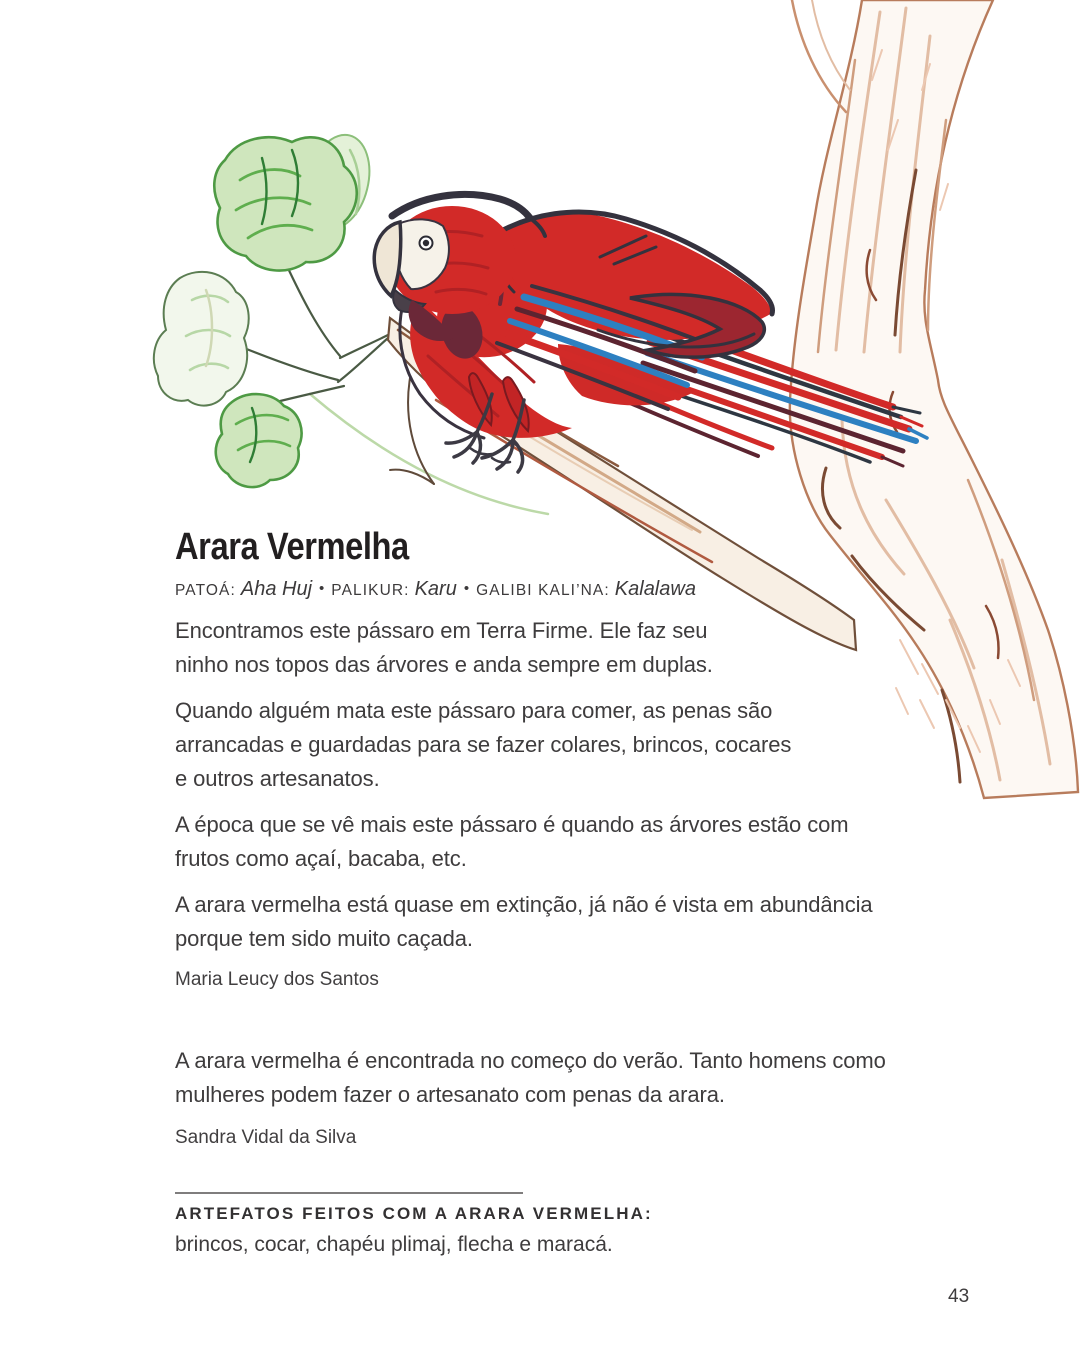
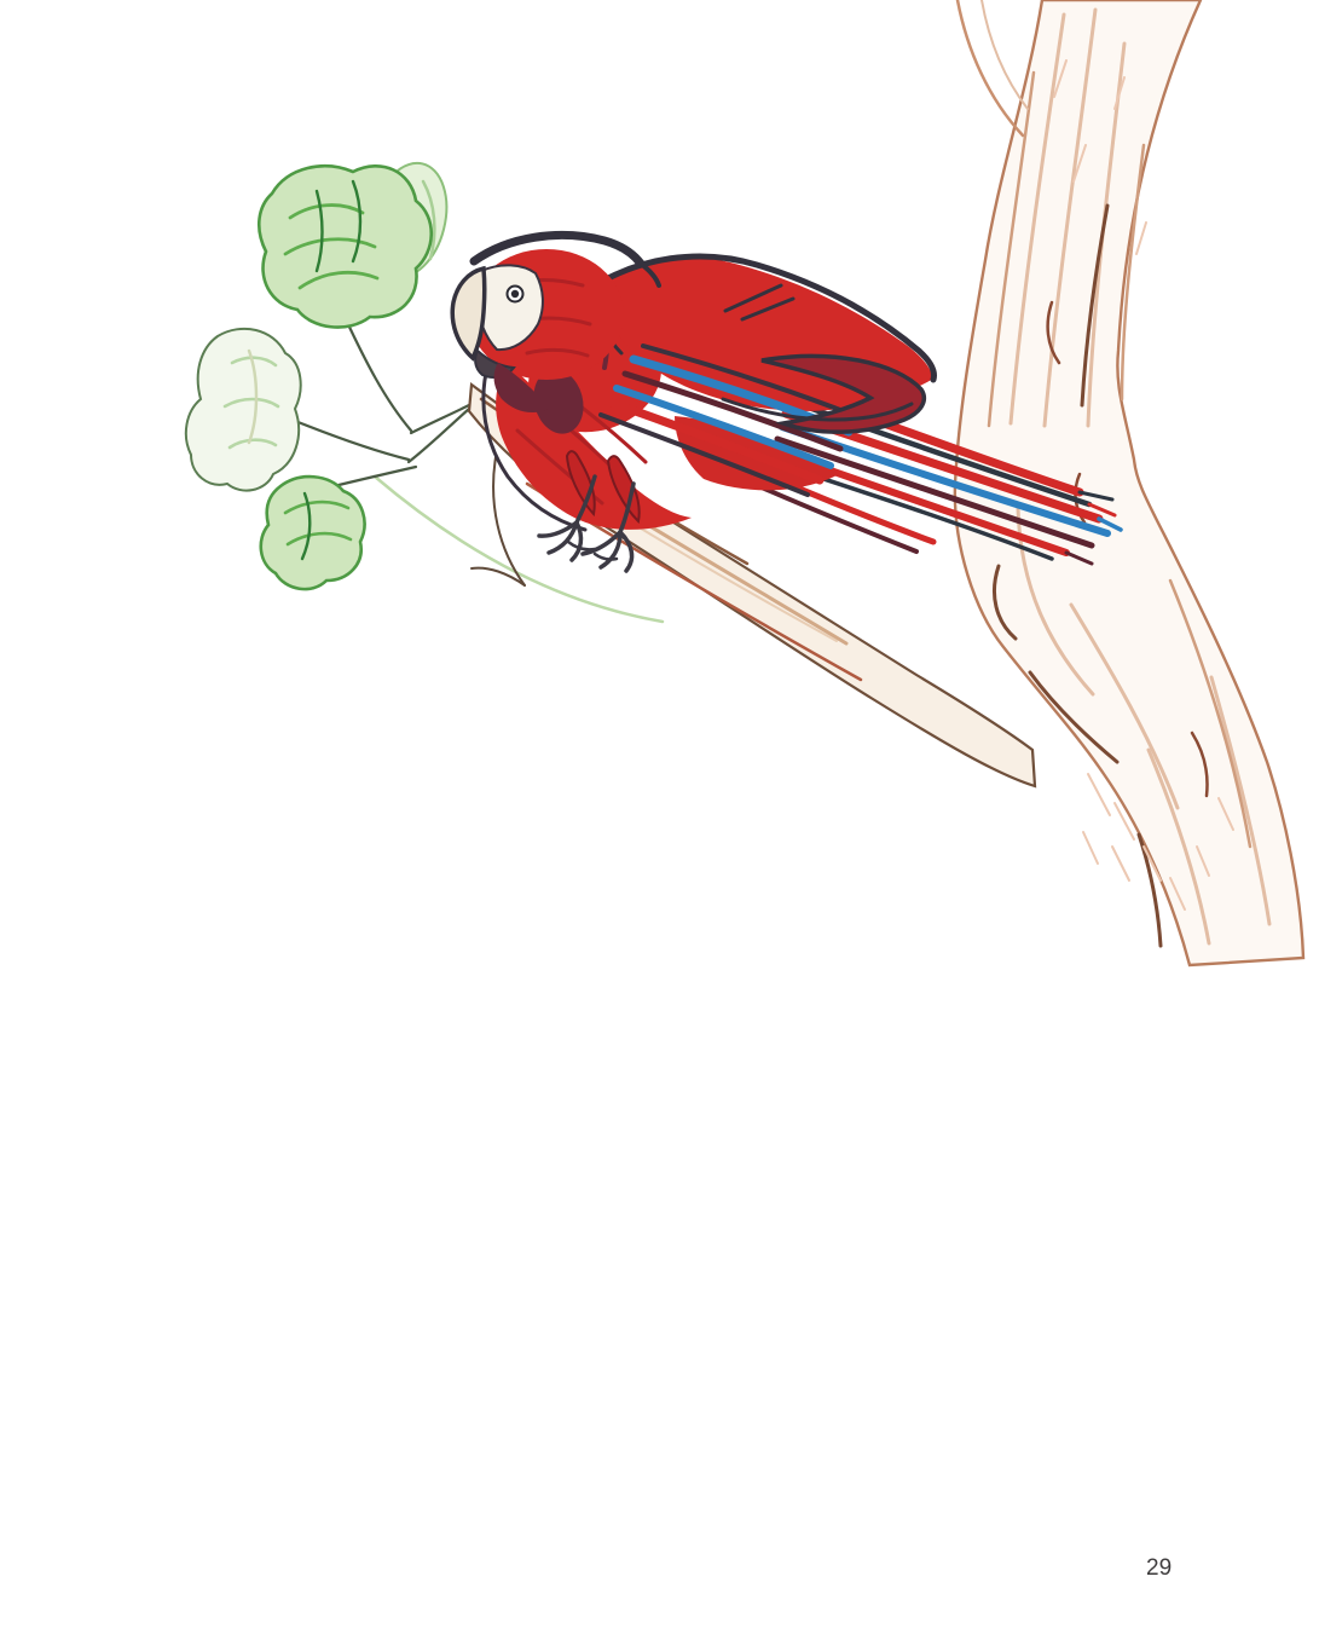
- Arara Vermelha
- PATOÁ: Aha Huj • PALIKUR: Karu • GALIBI KALI’NA: Kalalawa
- Encontramos este pássaro em Terra Firme. Ele faz seu
- ninho nos topos das árvores e anda sempre em duplas.
- Quando alguém mata este pássaro para comer, as penas são
- arrancadas e guardadas para se fazer colares, brincos, cocares
- e outros artesanatos.
- A época que se vê mais este pássaro é quando as árvores estão com
- frutos como açaí, bacaba, etc.
- A arara vermelha está quase em extinção, já não é vista em abundância
- porque tem sido muito caçada.
- Maria Leucy dos Santos
- A arara vermelha é encontrada no começo do verão. Tanto homens como
- mulheres podem fazer o artesanato com penas da arara.
- Sandra Vidal da Silva
- ARTEFATOS FEITOS COM A ARARA VERMELHA:
- brincos, cocar, chapéu plimaj, flecha e maracá.
- 43
+ 29
